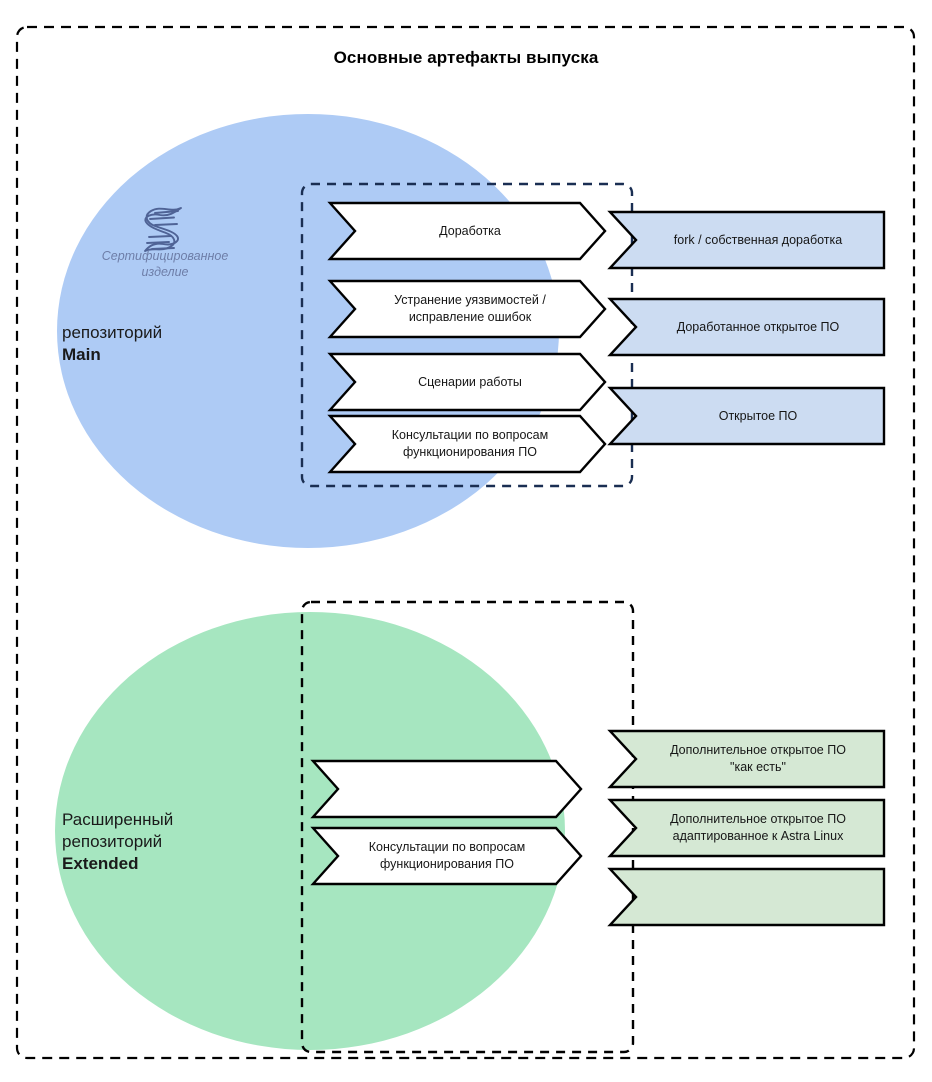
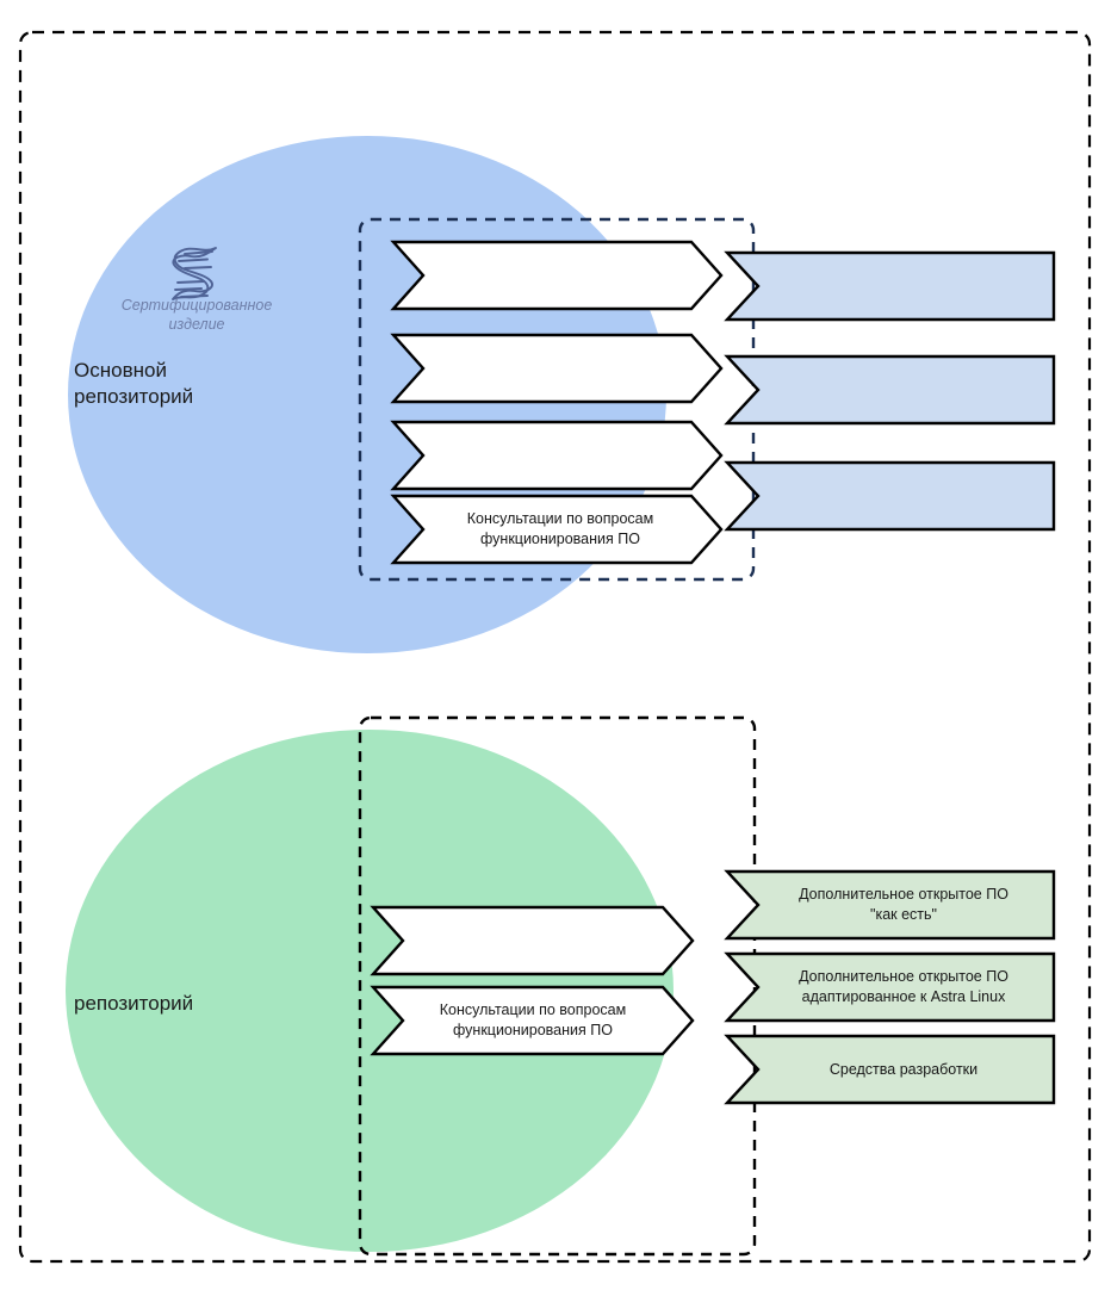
- Основные артефакты выпуска
  Сертифицированное
  изделие
+ Основной
  репозиторий
- Main
- Доработка
- Устранение уязвимостей /
- исправление ошибок
- Сценарии работы
  Консультации по вопросам
  функционирования ПО
- fork / собственная доработка
- Доработанное открытое ПО
- Открытое ПО
- Расширенный
  репозиторий
- Extended
  Консультации по вопросам
  функционирования ПО
  Дополнительное открытое ПО
  "как есть"
  Дополнительное открытое ПО
  адаптированное к Astra Linux
+ Средства разработки
